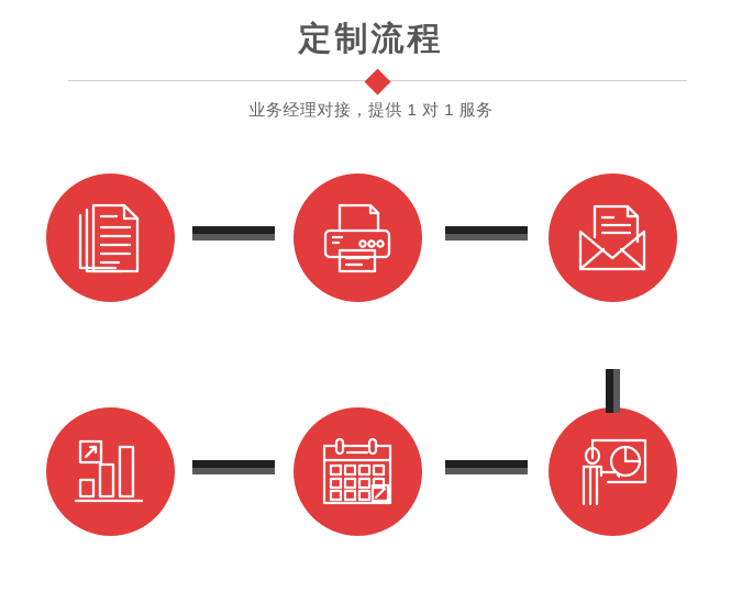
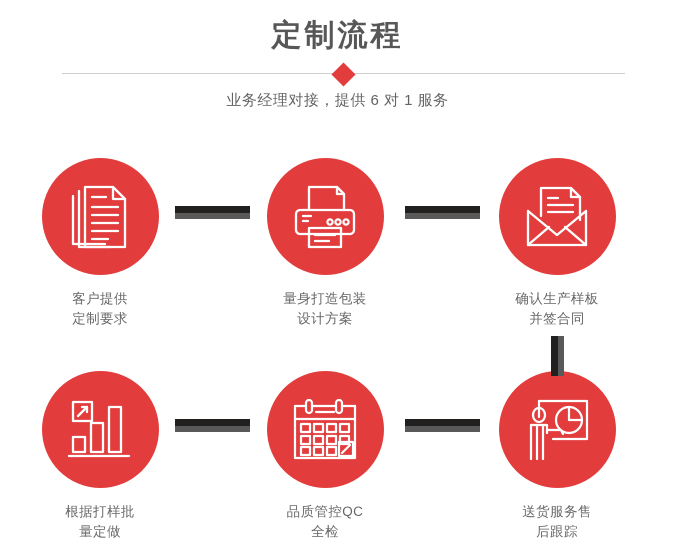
  定制流程
- 业务经理对接，提供 1 对 1 服务
+ 业务经理对接，提供 6 对 1 服务
+ 客户提供
+ 定制要求
+ 量身打造包装
+ 设计方案
+ 确认生产样板
+ 并签合同
+ 根据打样批
+ 量定做
+ 品质管控QC
+ 全检
+ 送货服务售
+ 后跟踪
